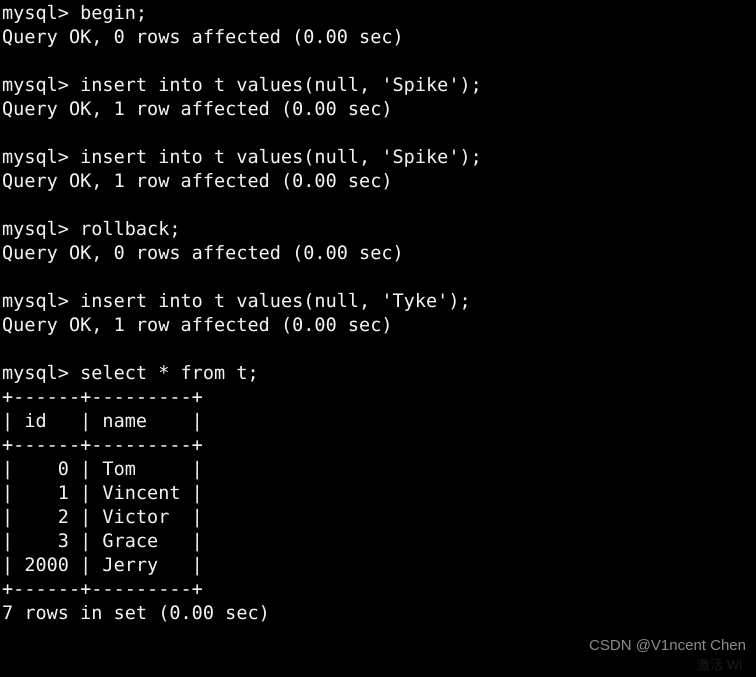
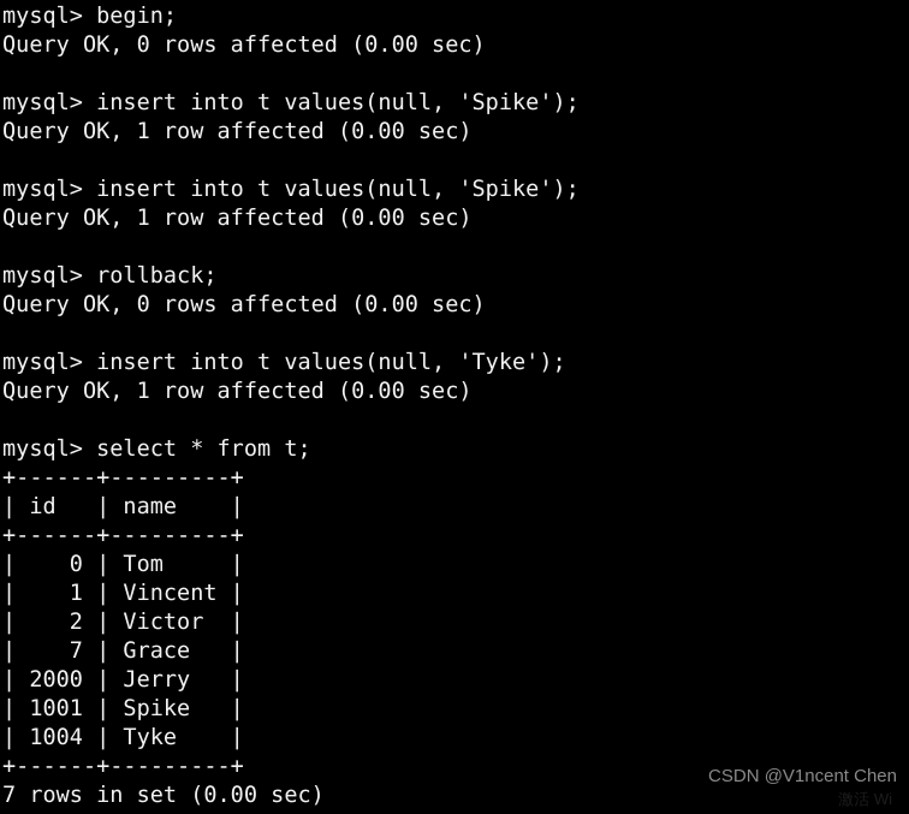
  mysql> begin;
  Query OK, 0 rows affected (0.00 sec)
  mysql> insert into t values(null, 'Spike');
  Query OK, 1 row affected (0.00 sec)
  mysql> insert into t values(null, 'Spike');
  Query OK, 1 row affected (0.00 sec)
  mysql> rollback;
  Query OK, 0 rows affected (0.00 sec)
  mysql> insert into t values(null, 'Tyke');
  Query OK, 1 row affected (0.00 sec)
  mysql> select * from t;
  +------+---------+
  | id | name |
  +------+---------+
  | 0 | Tom |
  | 1 | Vincent |
  | 2 | Victor |
- | 3 | Grace |
+ | 7 | Grace |
  | 2000 | Jerry |
+ | 1001 | Spike |
+ | 1004 | Tyke |
  +------+---------+
  7 rows in set (0.00 sec)
  CSDN @V1ncent Chen
  激活 Wi
